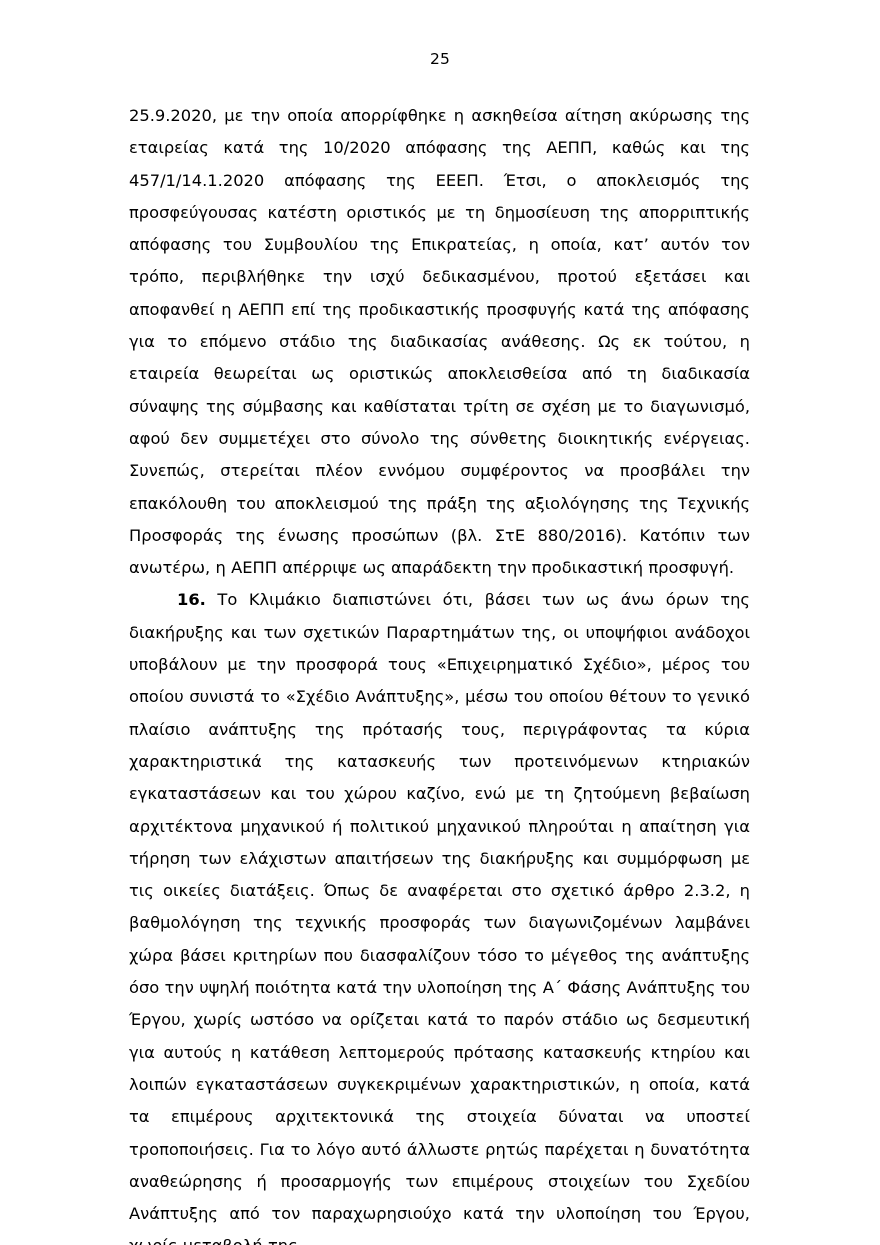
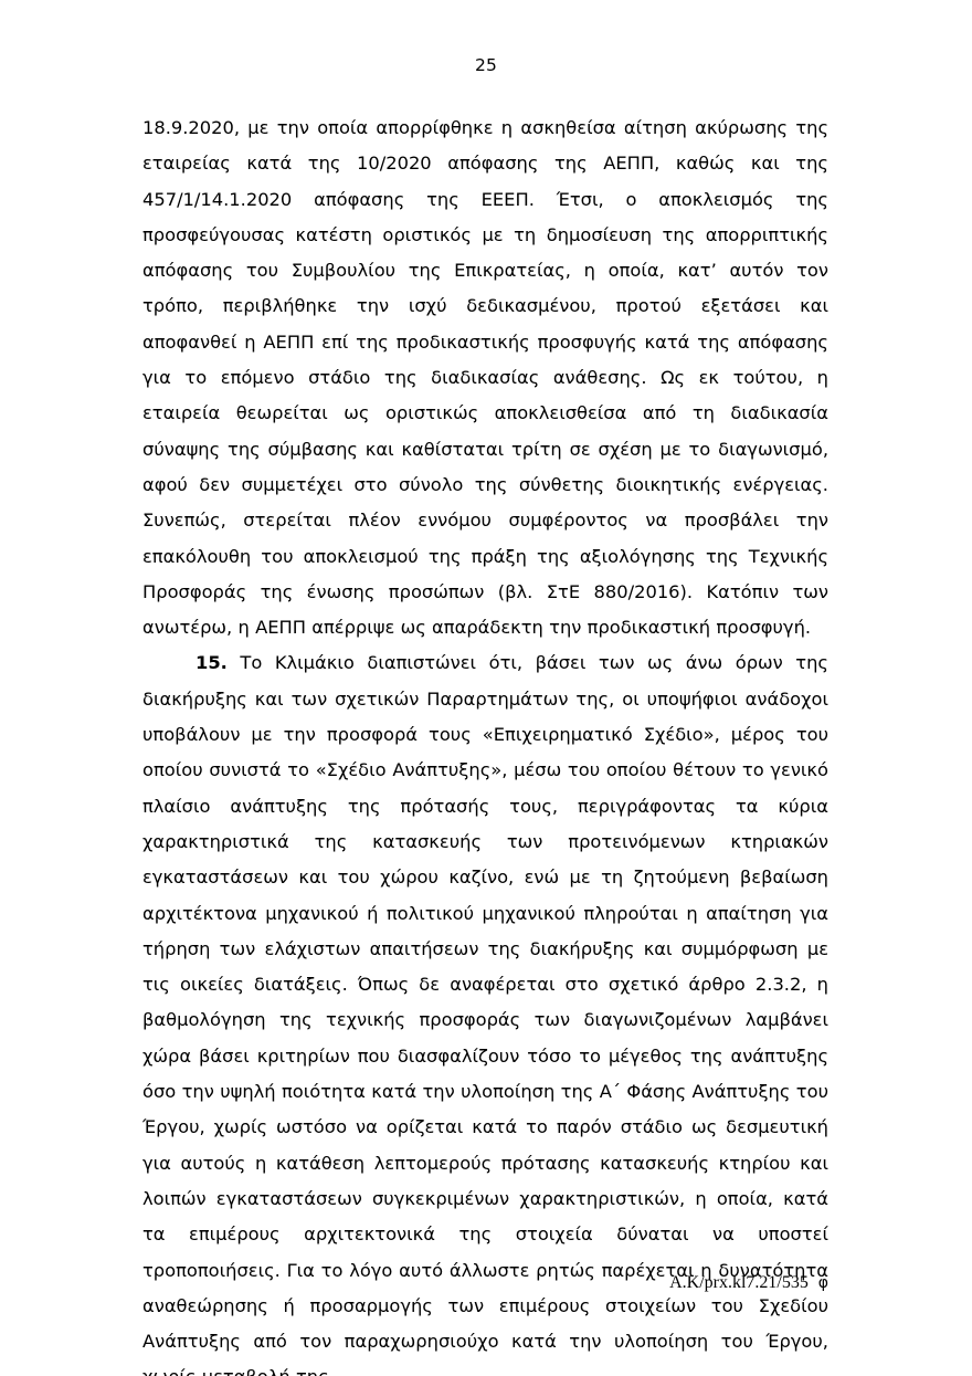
  25
- 25.9.2020, με την οποία απορρίφθηκε η ασκηθείσα αίτηση ακύρωσης της εταιρείας κατά της 10/2020 απόφασης της ΑΕΠΠ, καθώς και της 457/1/14.1.2020 απόφασης της ΕΕΕΠ. Έτσι, ο αποκλεισμός της προσφεύγουσας κατέστη οριστικός με τη δημοσίευση της απορριπτικής απόφασης του Συμβουλίου της Επικρατείας, η οποία, κατ’ αυτόν τον τρόπο, περιβλήθηκε την ισχύ δεδικασμένου, προτού εξετάσει και αποφανθεί η ΑΕΠΠ επί της προδικαστικής προσφυγής κατά της απόφασης για το επόμενο στάδιο της διαδικασίας ανάθεσης. Ως εκ τούτου, η εταιρεία θεωρείται ως οριστικώς αποκλεισθείσα από τη διαδικασία σύναψης της σύμβασης και καθίσταται τρίτη σε σχέση με το διαγωνισμό, αφού δεν συμμετέχει στο σύνολο της σύνθετης διοικητικής ενέργειας. Συνεπώς, στερείται πλέον εννόμου συμφέροντος να προσβάλει την επακόλουθη του αποκλεισμού της πράξη της αξιολόγησης της Τεχνικής Προσφοράς της ένωσης προσώπων (βλ. ΣτΕ 880/2016). Κατόπιν των ανωτέρω, η ΑΕΠΠ απέρριψε ως απαράδεκτη την προδικαστική προσφυγή.
+ 18.9.2020, με την οποία απορρίφθηκε η ασκηθείσα αίτηση ακύρωσης της εταιρείας κατά της 10/2020 απόφασης της ΑΕΠΠ, καθώς και της 457/1/14.1.2020 απόφασης της ΕΕΕΠ. Έτσι, ο αποκλεισμός της προσφεύγουσας κατέστη οριστικός με τη δημοσίευση της απορριπτικής απόφασης του Συμβουλίου της Επικρατείας, η οποία, κατ’ αυτόν τον τρόπο, περιβλήθηκε την ισχύ δεδικασμένου, προτού εξετάσει και αποφανθεί η ΑΕΠΠ επί της προδικαστικής προσφυγής κατά της απόφασης για το επόμενο στάδιο της διαδικασίας ανάθεσης. Ως εκ τούτου, η εταιρεία θεωρείται ως οριστικώς αποκλεισθείσα από τη διαδικασία σύναψης της σύμβασης και καθίσταται τρίτη σε σχέση με το διαγωνισμό, αφού δεν συμμετέχει στο σύνολο της σύνθετης διοικητικής ενέργειας. Συνεπώς, στερείται πλέον εννόμου συμφέροντος να προσβάλει την επακόλουθη του αποκλεισμού της πράξη της αξιολόγησης της Τεχνικής Προσφοράς της ένωσης προσώπων (βλ. ΣτΕ 880/2016). Κατόπιν των ανωτέρω, η ΑΕΠΠ απέρριψε ως απαράδεκτη την προδικαστική προσφυγή.
- 16. Το Κλιμάκιο διαπιστώνει ότι, βάσει των ως άνω όρων της διακήρυξης και των σχετικών Παραρτημάτων της, οι υποψήφιοι ανάδοχοι υποβάλουν με την προσφορά τους «Επιχειρηματικό Σχέδιο», μέρος του οποίου συνιστά το «Σχέδιο Ανάπτυξης», μέσω του οποίου θέτουν το γενικό πλαίσιο ανάπτυξης της πρότασής τους, περιγράφοντας τα κύρια χαρακτηριστικά της κατασκευής των προτεινόμενων κτηριακών εγκαταστάσεων και του χώρου καζίνο, ενώ με τη ζητούμενη βεβαίωση αρχιτέκτονα μηχανικού ή πολιτικού μηχανικού πληρούται η απαίτηση για τήρηση των ελάχιστων απαιτήσεων της διακήρυξης και συμμόρφωση με τις οικείες διατάξεις. Όπως δε αναφέρεται στο σχετικό άρθρο 2.3.2, η βαθμολόγηση της τεχνικής προσφοράς των διαγωνιζομένων λαμβάνει χώρα βάσει κριτηρίων που διασφαλίζουν τόσο το μέγεθος της ανάπτυξης όσο την υψηλή ποιότητα κατά την υλοποίηση της Α΄ Φάσης Ανάπτυξης του Έργου, χωρίς ωστόσο να ορίζεται κατά το παρόν στάδιο ως δεσμευτική για αυτούς η κατάθεση λεπτομερούς πρότασης κατασκευής κτηρίου και λοιπών εγκαταστάσεων συγκεκριμένων χαρακτηριστικών, η οποία, κατά τα επιμέρους αρχιτεκτονικά της στοιχεία δύναται να υποστεί τροποποιήσεις. Για το λόγο αυτό άλλωστε ρητώς παρέχεται η δυνατότητα αναθεώρησης ή προσαρμογής των επιμέρους στοιχείων του Σχεδίου Ανάπτυξης από τον παραχωρησιούχο κατά την υλοποίηση του Έργου,
+ 15. Το Κλιμάκιο διαπιστώνει ότι, βάσει των ως άνω όρων της διακήρυξης και των σχετικών Παραρτημάτων της, οι υποψήφιοι ανάδοχοι υποβάλουν με την προσφορά τους «Επιχειρηματικό Σχέδιο», μέρος του οποίου συνιστά το «Σχέδιο Ανάπτυξης», μέσω του οποίου θέτουν το γενικό πλαίσιο ανάπτυξης της πρότασής τους, περιγράφοντας τα κύρια χαρακτηριστικά της κατασκευής των προτεινόμενων κτηριακών εγκαταστάσεων και του χώρου καζίνο, ενώ με τη ζητούμενη βεβαίωση αρχιτέκτονα μηχανικού ή πολιτικού μηχανικού πληρούται η απαίτηση για τήρηση των ελάχιστων απαιτήσεων της διακήρυξης και συμμόρφωση με τις οικείες διατάξεις. Όπως δε αναφέρεται στο σχετικό άρθρο 2.3.2, η βαθμολόγηση της τεχνικής προσφοράς των διαγωνιζομένων λαμβάνει χώρα βάσει κριτηρίων που διασφαλίζουν τόσο το μέγεθος της ανάπτυξης όσο την υψηλή ποιότητα κατά την υλοποίηση της Α΄ Φάσης Ανάπτυξης του Έργου, χωρίς ωστόσο να ορίζεται κατά το παρόν στάδιο ως δεσμευτική για αυτούς η κατάθεση λεπτομερούς πρότασης κατασκευής κτηρίου και λοιπών εγκαταστάσεων συγκεκριμένων χαρακτηριστικών, η οποία, κατά τα επιμέρους αρχιτεκτονικά της στοιχεία δύναται να υποστεί τροποποιήσεις. Για το λόγο αυτό άλλωστε ρητώς παρέχεται η δυνατότητα αναθεώρησης ή προσαρμογής των επιμέρους στοιχείων του Σχεδίου Ανάπτυξης από τον παραχωρησιούχο κατά την υλοποίηση του Έργου,
+ A.K/prx.kl7.21/535 φ
